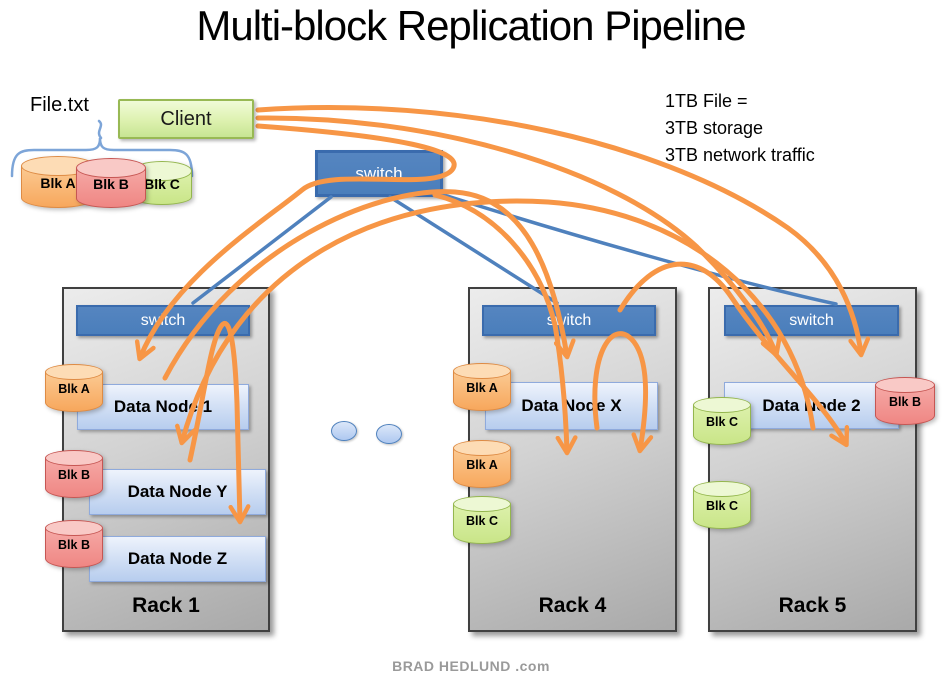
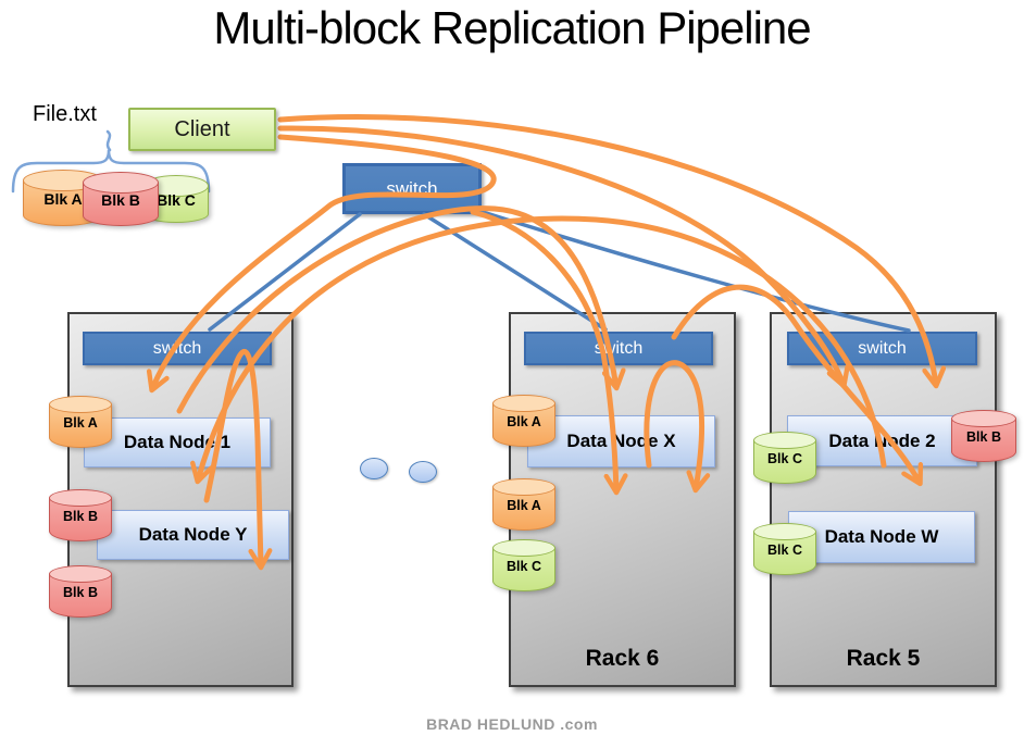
  Multi-block Replication Pipeline
  File.txt
  Client
- 1TB File =
- 3TB storage
- 3TB network traffic
  switch
  swtch
  Data Nod 1
  Data Node Y
- Data Node Z
- Rack 1
  sitch
  Data Node X
- Rack 4
+ Rack 6
  switch
  Datade 2
+ Data Node W
  Rack 5
  Blk A
  Blk C
  Blk B
  Blk A
  Blk B
  Blk B
  Blk A
  Blk A
  Blk C
  Blk C
  Blk B
  Blk C
  BRAD HEDLUND .com
